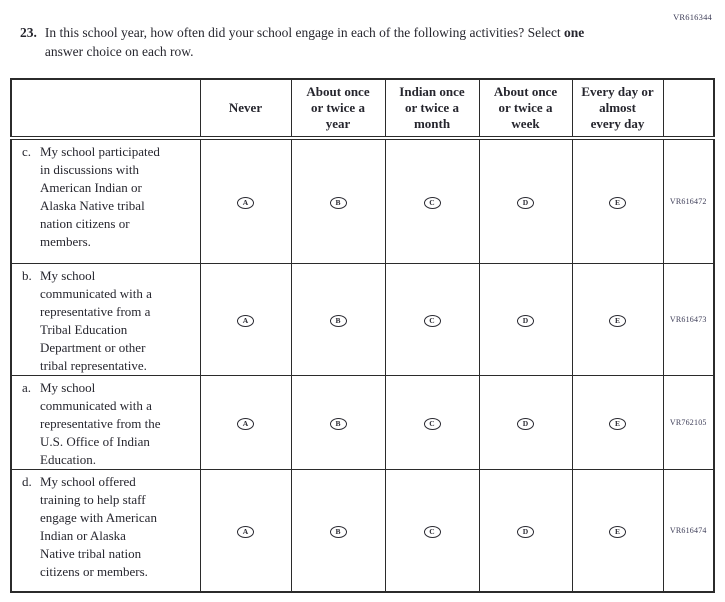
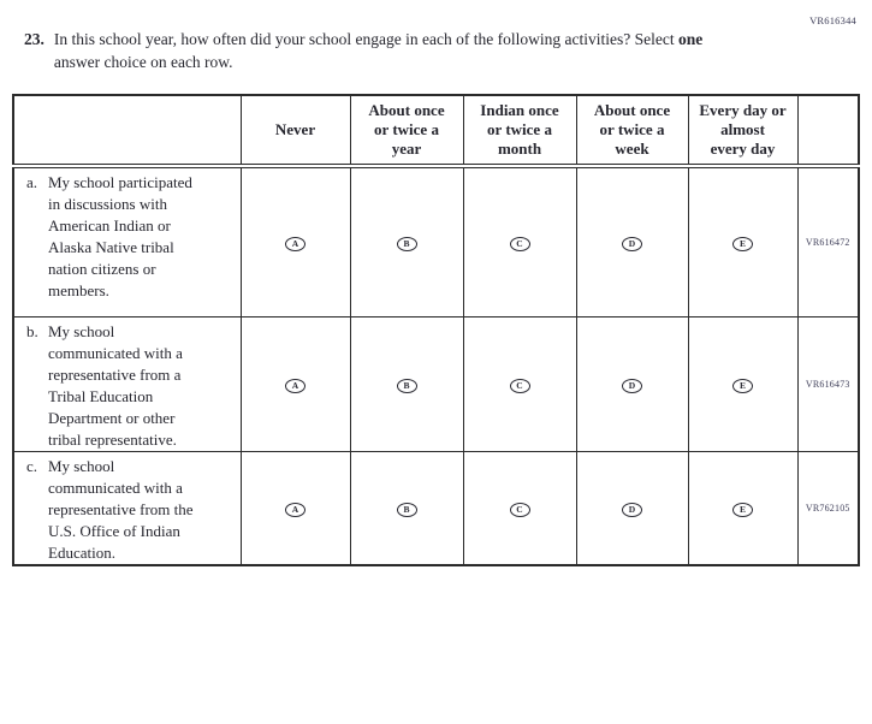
  VR616344
  23.
  In this school year, how often did your school engage in each of the following activities? Select one answer choice on each row.
  	Never	About once or twice a year	Indian once or twice a month	About once or twice a week	Every day or almost every day
- c. My school participated in discussions with American Indian or Alaska Native tribal nation citizens or members.	A	B	C	D	E	VR616472
+ a. My school participated in discussions with American Indian or Alaska Native tribal nation citizens or members.	A	B	C	D	E	VR616472
  b. My school communicated with a representative from a Tribal Education Department or other tribal representative.	A	B	C	D	E	VR616473
- a. My school communicated with a representative from the U.S. Office of Indian Education.	A	B	C	D	E	VR762105
+ c. My school communicated with a representative from the U.S. Office of Indian Education.	A	B	C	D	E	VR762105
- d. My school offered training to help staff engage with American Indian or Alaska Native tribal nation citizens or members.	A	B	C	D	E	VR616474
